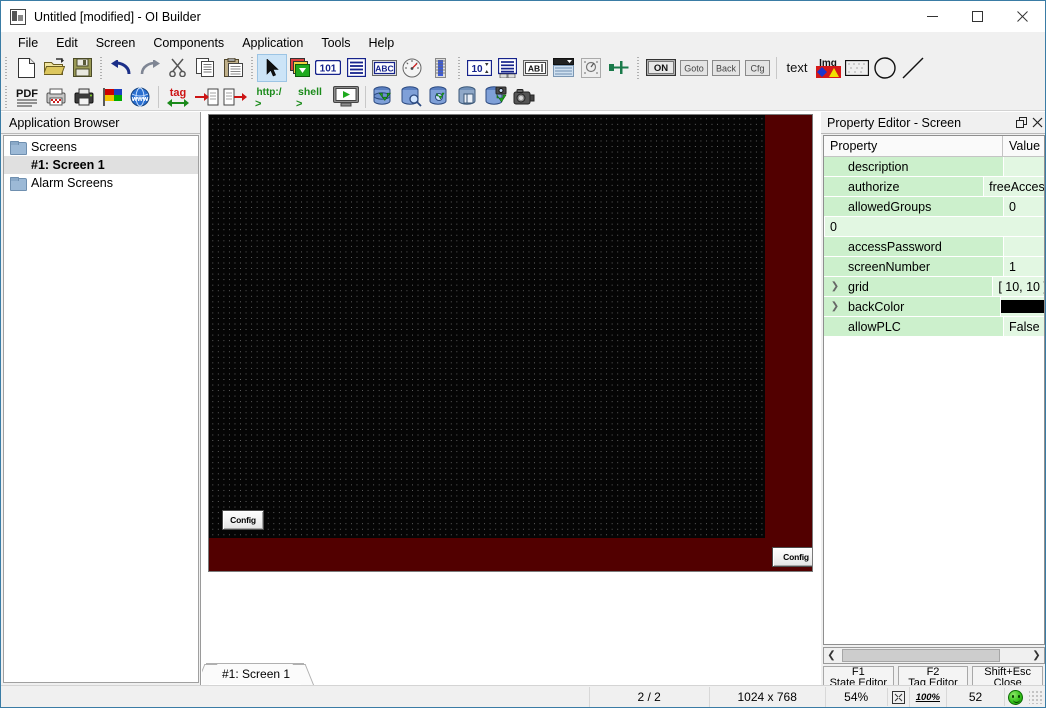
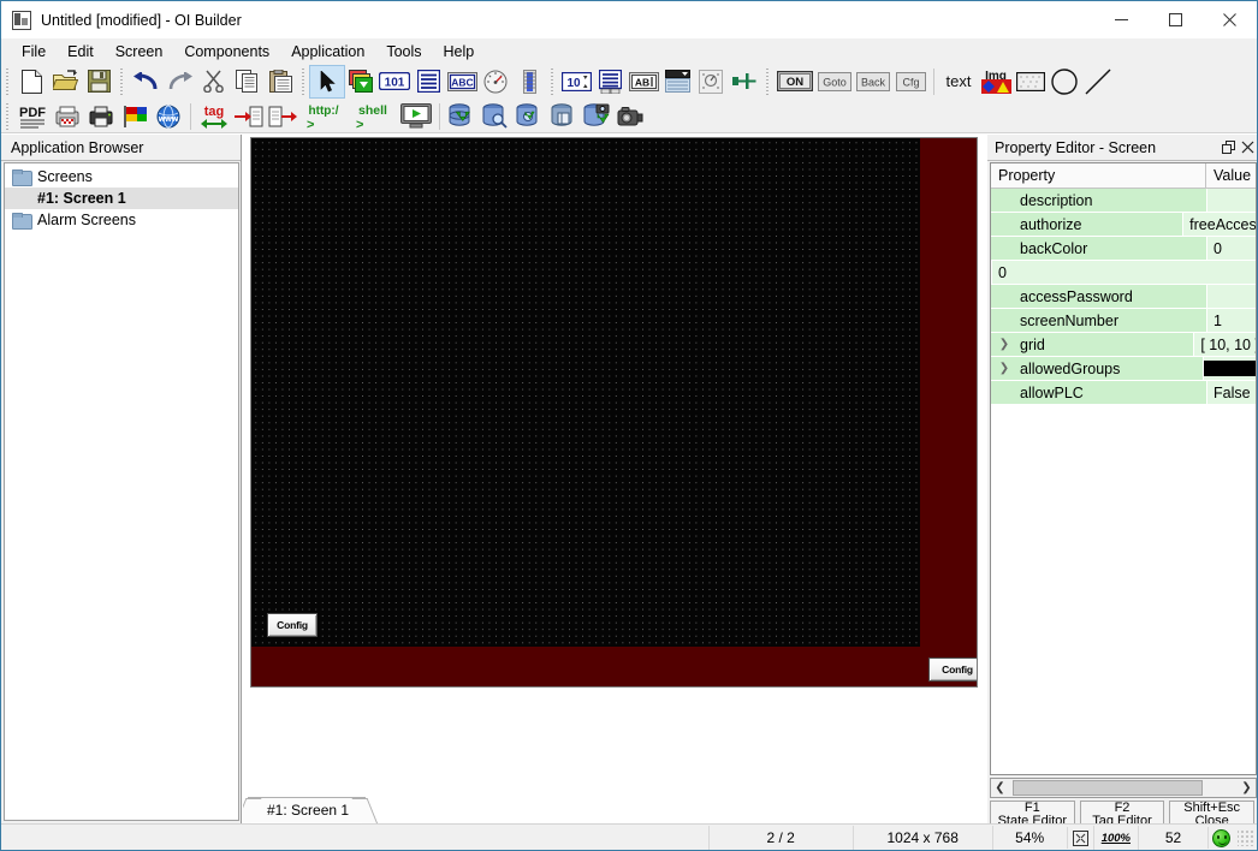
  Untitled [modified] - OI Builder
  File
  Edit
  Screen
  Components
  Application
  Tools
  Help
  101
  ABC
  10
  AB
  ON
  Goto
  Back
  Cfg
  text
  Img
  PDF
  tag
  http:/
  >
  shell
  >
  Application Browser
  Screens
  #1: Screen 1
  Alarm Screens
  Config
  Config
  #1: Screen 1
  Property Editor - Screen
  Property
  Value
  description
  authorize
  freeAcces
- allowedGroups
+ backColor
  0
  0
  accessPassword
  screenNumber
  1
  ❯
  grid
  [ 10, 10
  ❯
- backColor
+ allowedGroups
  allowPLC
  False
  ❮
  ❯
  F1
  State Editor
  F2
  Tag Editor
  Shift+Esc
  Close
  2 / 2
  1024 x 768
  54%
  100%
  52
